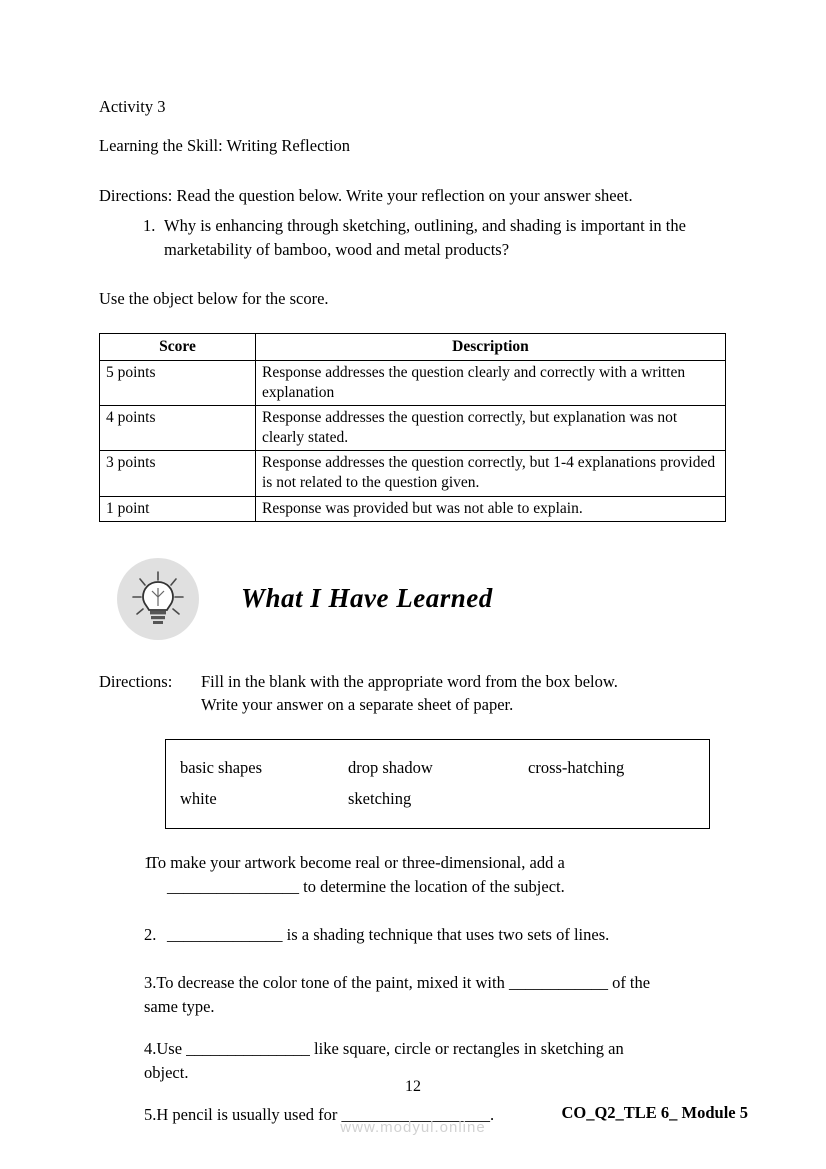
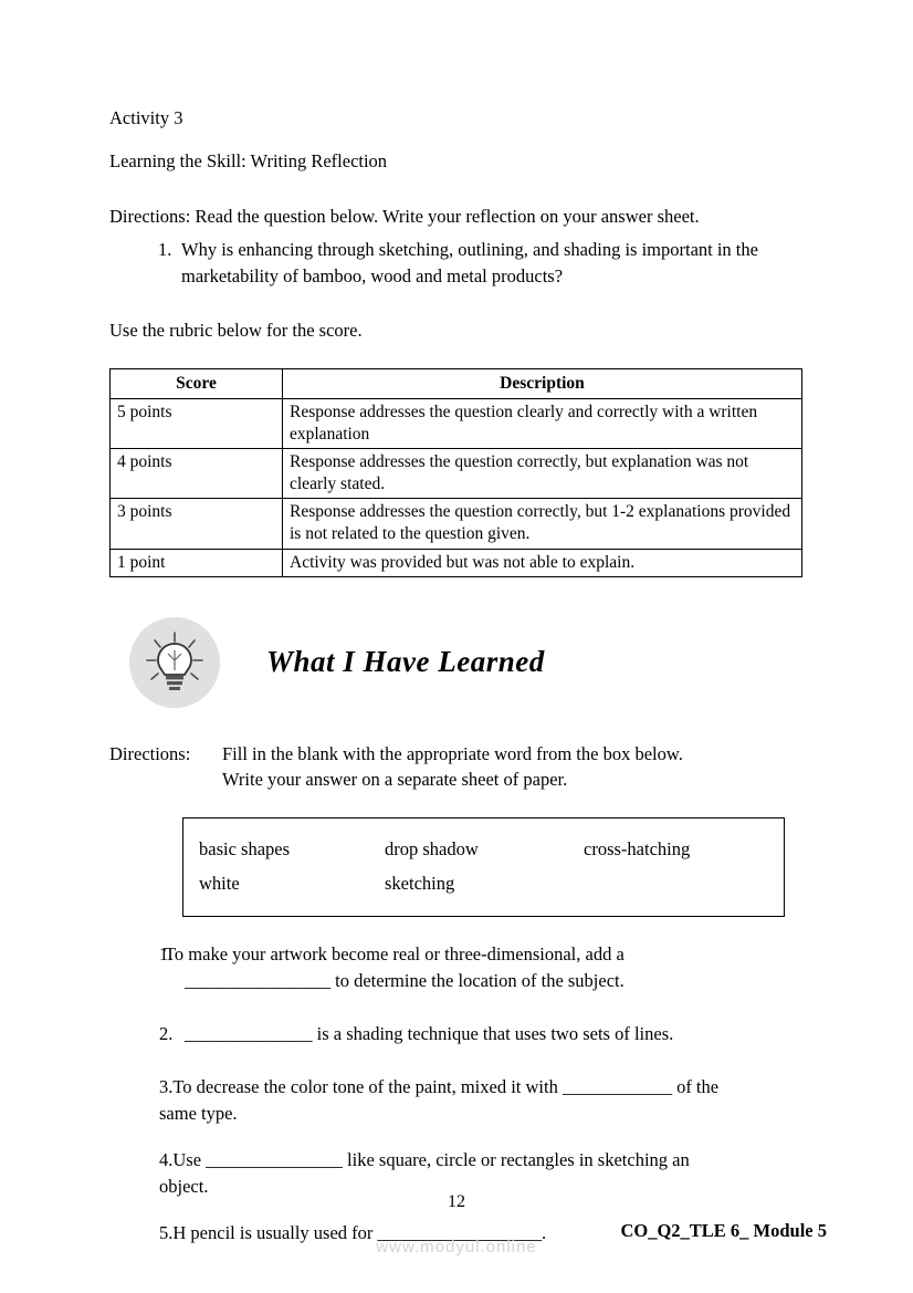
  Activity 3
  Learning the Skill: Writing Reflection
  Directions: Read the question below. Write your reflection on your answer sheet.
  1.
  Why is enhancing through sketching, outlining, and shading is important in the marketability of bamboo, wood and metal products?
- Use the object below for the score.
+ Use the rubric below for the score.
  Score	Description
  5 points	Response addresses the question clearly and correctly with a written explanation
  4 points	Response addresses the question correctly, but explanation was not clearly stated.
- 3 points	Response addresses the question correctly, but 1-4 explanations provided is not related to the question given.
+ 3 points	Response addresses the question correctly, but 1-2 explanations provided is not related to the question given.
- 1 point	Response was provided but was not able to explain.
+ 1 point	Activity was provided but was not able to explain.
  What I Have Learned
  Directions:
  Fill in the blank with the appropriate word from the box below.
  Write your answer on a separate sheet of paper.
  basic shapes
  drop shadow
  cross-hatching
  white
  sketching
  1.
  To make your artwork become real or three-dimensional, add a
  ________________ to determine the location of the subject.
  2.
  ______________ is a shading technique that uses two sets of lines.
  3.To decrease the color tone of the paint, mixed it with ____________ of the
  same type.
  4.Use _______________ like square, circle or rectangles in sketching an
  object.
  5.H pencil is usually used for __________________.
  12
  CO_Q2_TLE 6_ Module 5
  www.modyul.online
